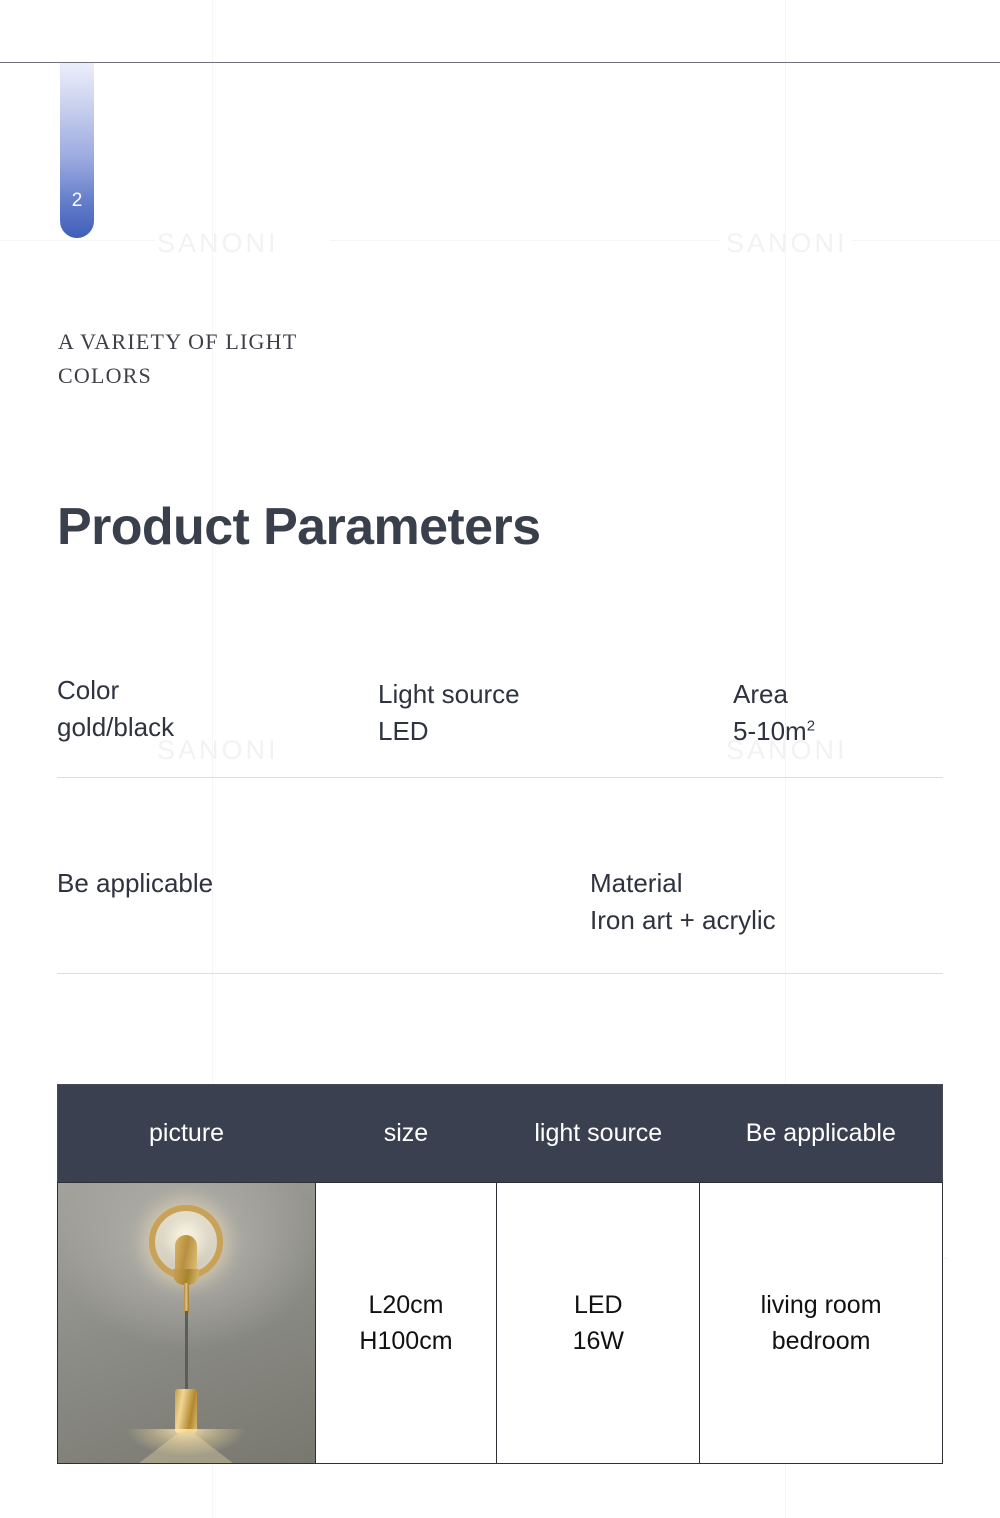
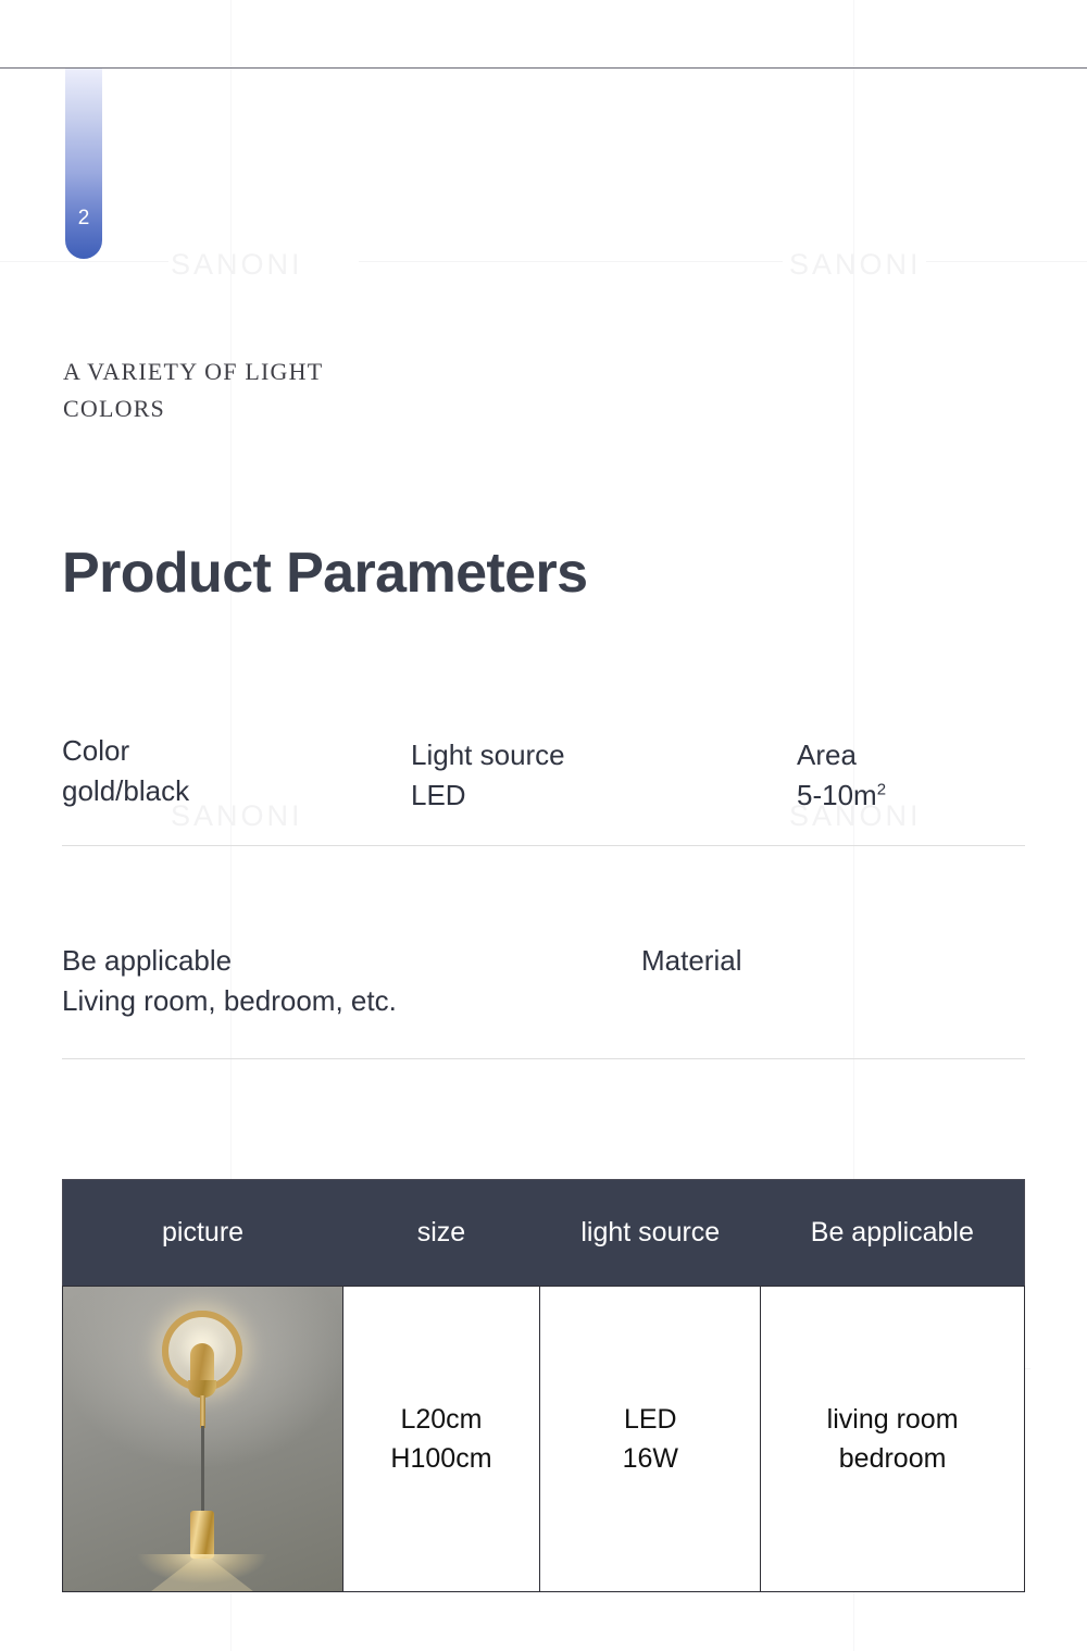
  2
  SANONI
  SANONI
  A VARIETY OF LIGHT
  COLORS
  Product Parameters
  Color
  gold/black
  Light source
  LED
  Area
  5-10m2
  Be applicable
+ Living room, bedroom, etc.
  Material
- Iron art + acrylic
  picture	size	light source	Be applicable
  	L20cm H100cm	LED 16W	living room bedroom
